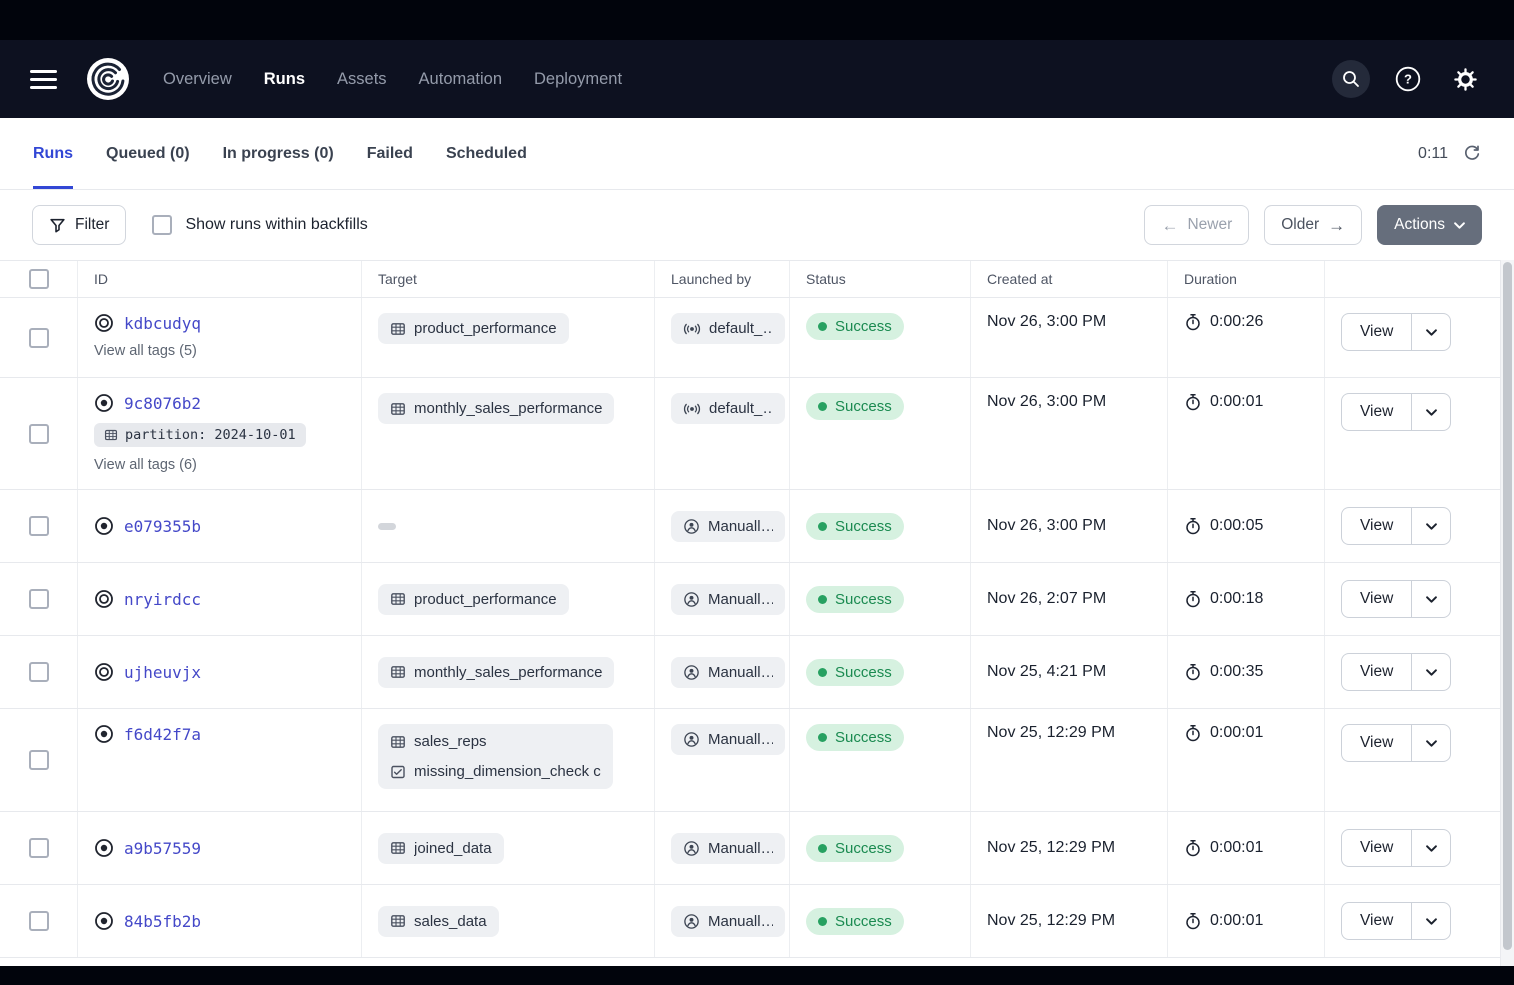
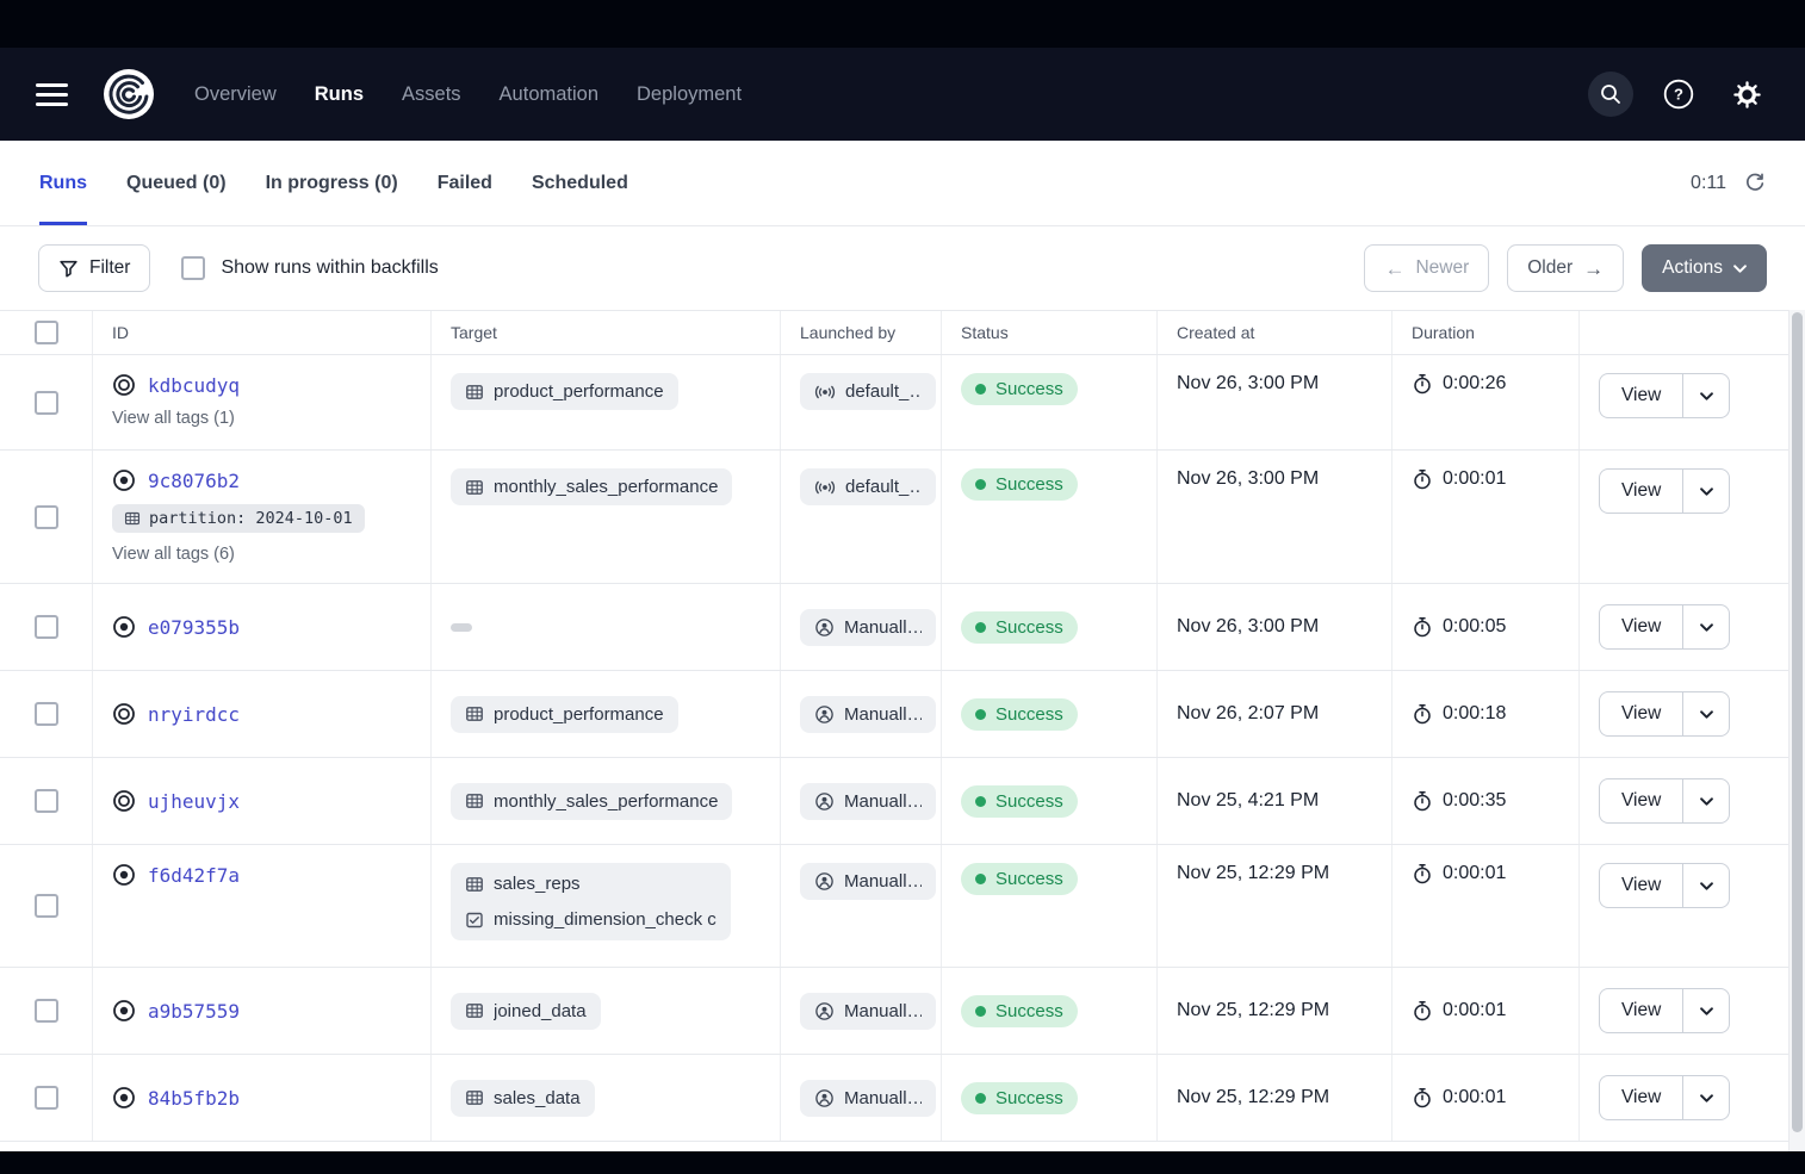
  Overview
  Runs
  Assets
  Automation
  Deployment
  ?
  Runs
  Queued (0)
  In progress (0)
  Failed
  Scheduled
  0:11
  Filter
  Show runs within backfills
  ←
  Newer
  Older
  →
  Actions
  ID
  Target
  Launched by
  Status
  Created at
  Duration
  kdbcudyq
- View all tags (5)
+ View all tags (1)
  product_performance
  default_…
  Success
  Nov 26, 3:00 PM
  0:00:26
  View
  9c8076b2
  partition: 2024-10-01
  View all tags (6)
  monthly_sales_performance
  default_…
  Success
  Nov 26, 3:00 PM
  0:00:01
  View
  e079355b
  Manuall…
  Success
  Nov 26, 3:00 PM
  0:00:05
  View
  nryirdcc
  product_performance
  Manuall…
  Success
  Nov 26, 2:07 PM
  0:00:18
  View
  ujheuvjx
  monthly_sales_performance
  Manuall…
  Success
  Nov 25, 4:21 PM
  0:00:35
  View
  f6d42f7a
  sales_reps
  missing_dimension_check c
  Manuall…
  Success
  Nov 25, 12:29 PM
  0:00:01
  View
  a9b57559
  joined_data
  Manuall…
  Success
  Nov 25, 12:29 PM
  0:00:01
  View
  84b5fb2b
  sales_data
  Manuall…
  Success
  Nov 25, 12:29 PM
  0:00:01
  View
